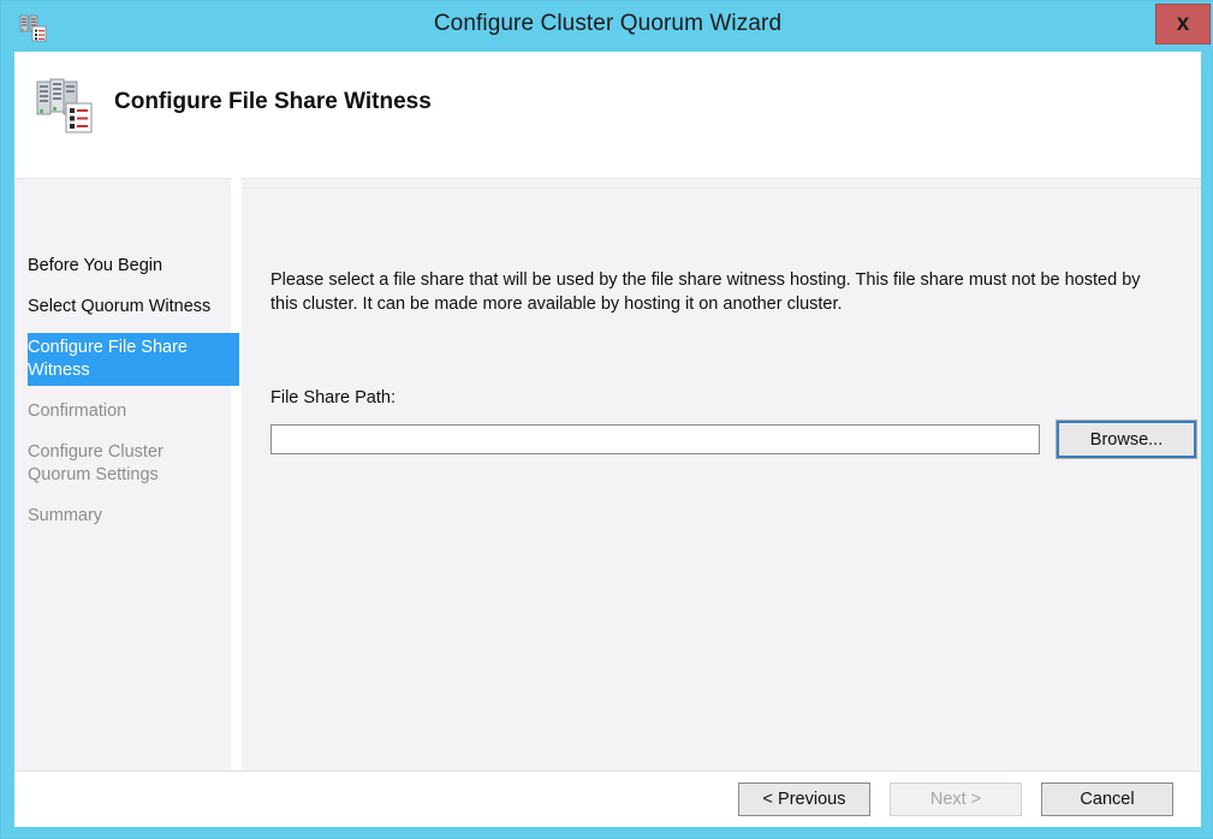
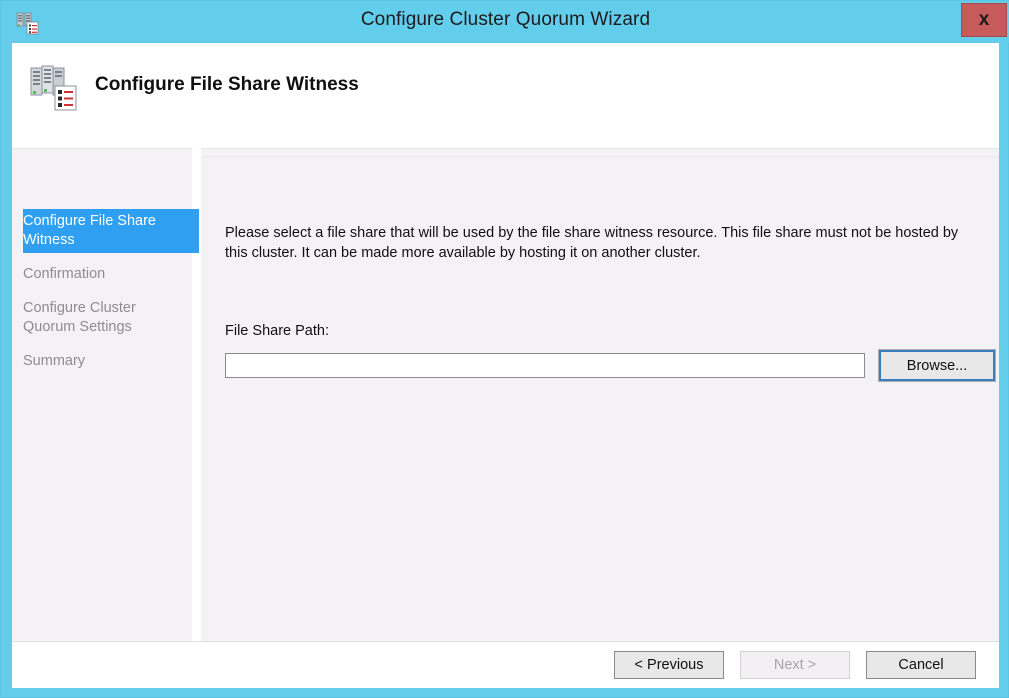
  Configure Cluster Quorum Wizard
  x
  Configure File Share Witness
- Before You Begin
- Select Quorum Witness
  Configure File Share Witness
  Confirmation
  Configure Cluster Quorum Settings
  Summary
- Please select a file share that will be used by the file share witness hosting. This file share must not be hosted by this cluster. It can be made more available by hosting it on another cluster.
+ Please select a file share that will be used by the file share witness resource. This file share must not be hosted by this cluster. It can be made more available by hosting it on another cluster.
  File Share Path:
  Browse...
  < Previous
  Next >
  Cancel
